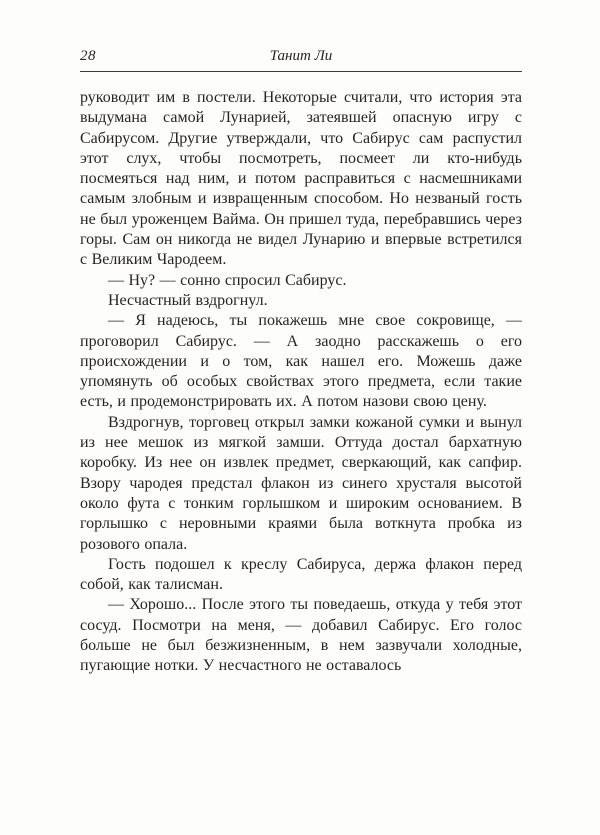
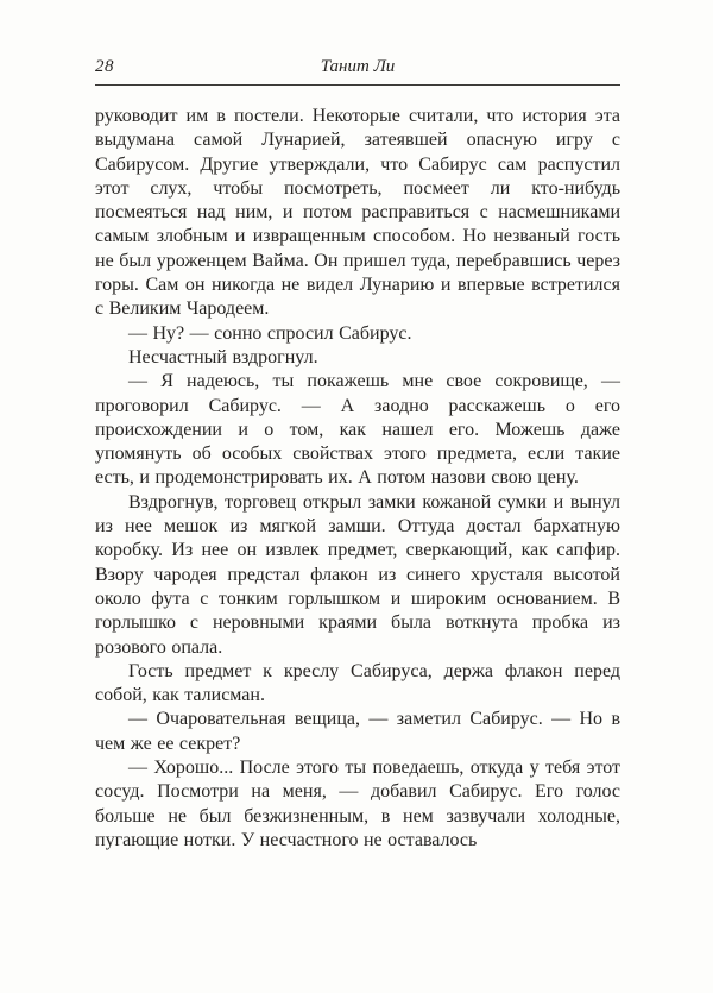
  28
  Танит Ли
  руководит им в постели. Некоторые считали, что история эта выдумана самой Лунарией, затеявшей опасную игру с Сабирусом. Другие утверждали, что Сабирус сам распустил этот слух, чтобы посмотреть, посмеет ли кто-нибудь посмеяться над ним, и потом расправиться с насмешниками самым злобным и извращенным способом. Но незваный гость не был уроженцем Вайма. Он пришел туда, перебравшись через горы. Сам он никогда не видел Лунарию и впервые встретился с Великим Чародеем.
  — Ну? — сонно спросил Сабирус.
  Несчастный вздрогнул.
  — Я надеюсь, ты покажешь мне свое сокровище, — проговорил Сабирус. — А заодно расскажешь о его происхождении и о том, как нашел его. Можешь даже упомянуть об особых свойствах этого предмета, если такие есть, и продемонстрировать их. А потом назови свою цену.
  Вздрогнув, торговец открыл замки кожаной сумки и вынул из нее мешок из мягкой замши. Оттуда достал бархатную коробку. Из нее он извлек предмет, сверкающий, как сапфир. Взору чародея предстал флакон из синего хрусталя высотой около фута с тонким горлышком и широким основанием. В горлышко с неровными краями была воткнута пробка из розового опала.
- Гость подошел к креслу Сабируса, держа флакон перед собой, как талисман.
+ Гость предмет к креслу Сабируса, держа флакон перед собой, как талисман.
+ — Очаровательная вещица, — заметил Сабирус. — Но в чем же ее секрет?
  — Хорошо... После этого ты поведаешь, откуда у тебя этот сосуд. Посмотри на меня, — добавил Сабирус. Его голос больше не был безжизненным, в нем зазвучали холодные, пугающие нотки. У несчастного не оставалось
